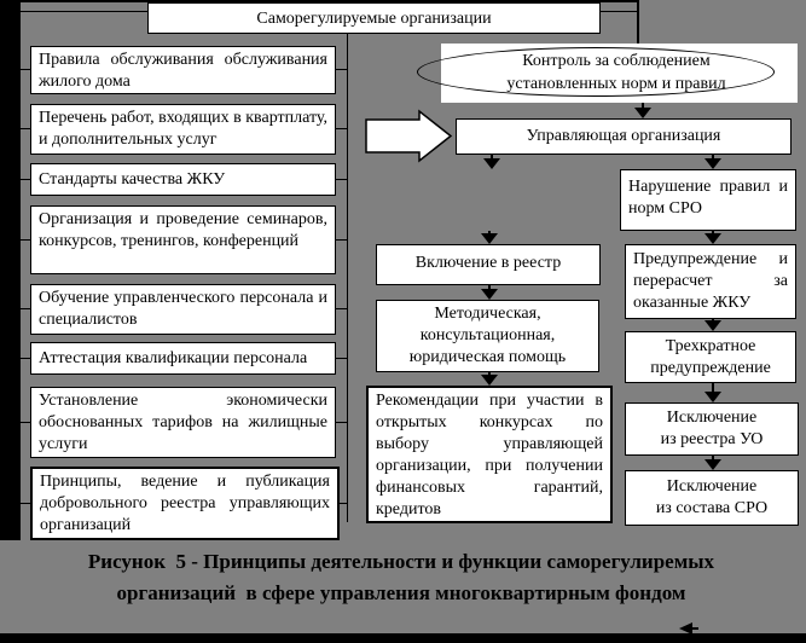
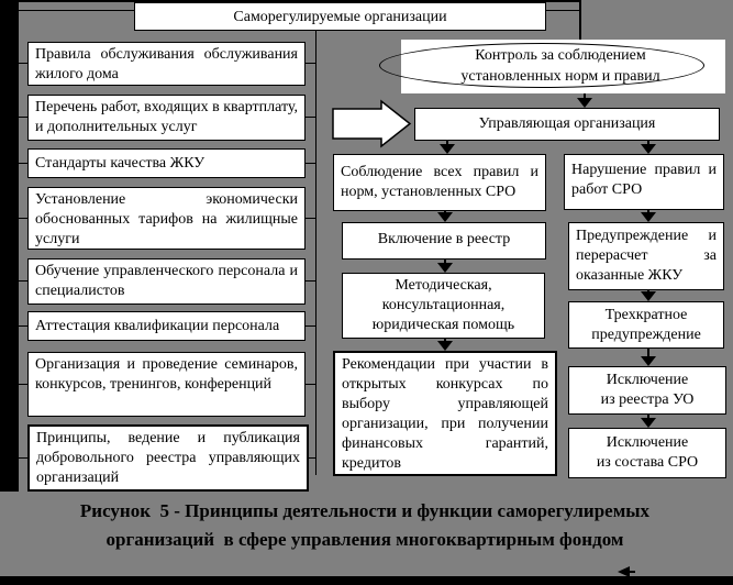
  Саморегулируемые организации
  Контроль за соблюдением
  установленных норм и правил
  Управляющая организация
  Правила обслуживания обслуживания жилого дома
  Перечень работ, входящих в квартплату, и дополнительных услуг
  Стандарты качества ЖКУ
- Организация и проведение семинаров, конкурсов, тренингов, конференций
+ Установление экономически обоснованных тарифов на жилищные услуги
  Обучение управленческого персонала и специалистов
  Аттестация квалификации персонала
- Установление экономически обоснованных тарифов на жилищные услуги
+ Организация и проведение семинаров, конкурсов, тренингов, конференций
  Принципы, ведение и публикация добровольного реестра управляющих организаций
+ Соблюдение всех правил и норм, установленных СРО
  Включение в реестр
  Методическая,
  консультационная,
  юридическая помощь
  Рекомендации при участии в открытых конкурсах по выбору управляющей организации, при получении финансовых гарантий, кредитов
- Нарушение правил и норм СРО
+ Нарушение правил и работ СРО
  Предупреждение и перерасчет за оказанные ЖКУ
  Трехкратное
  предупреждение
  Исключение
  из реестра УО
  Исключение
  из состава СРО
  Рисунок 5 - Принципы деятельности и функции саморегулиремых
  организаций в сфере управления многоквартирным фондом
